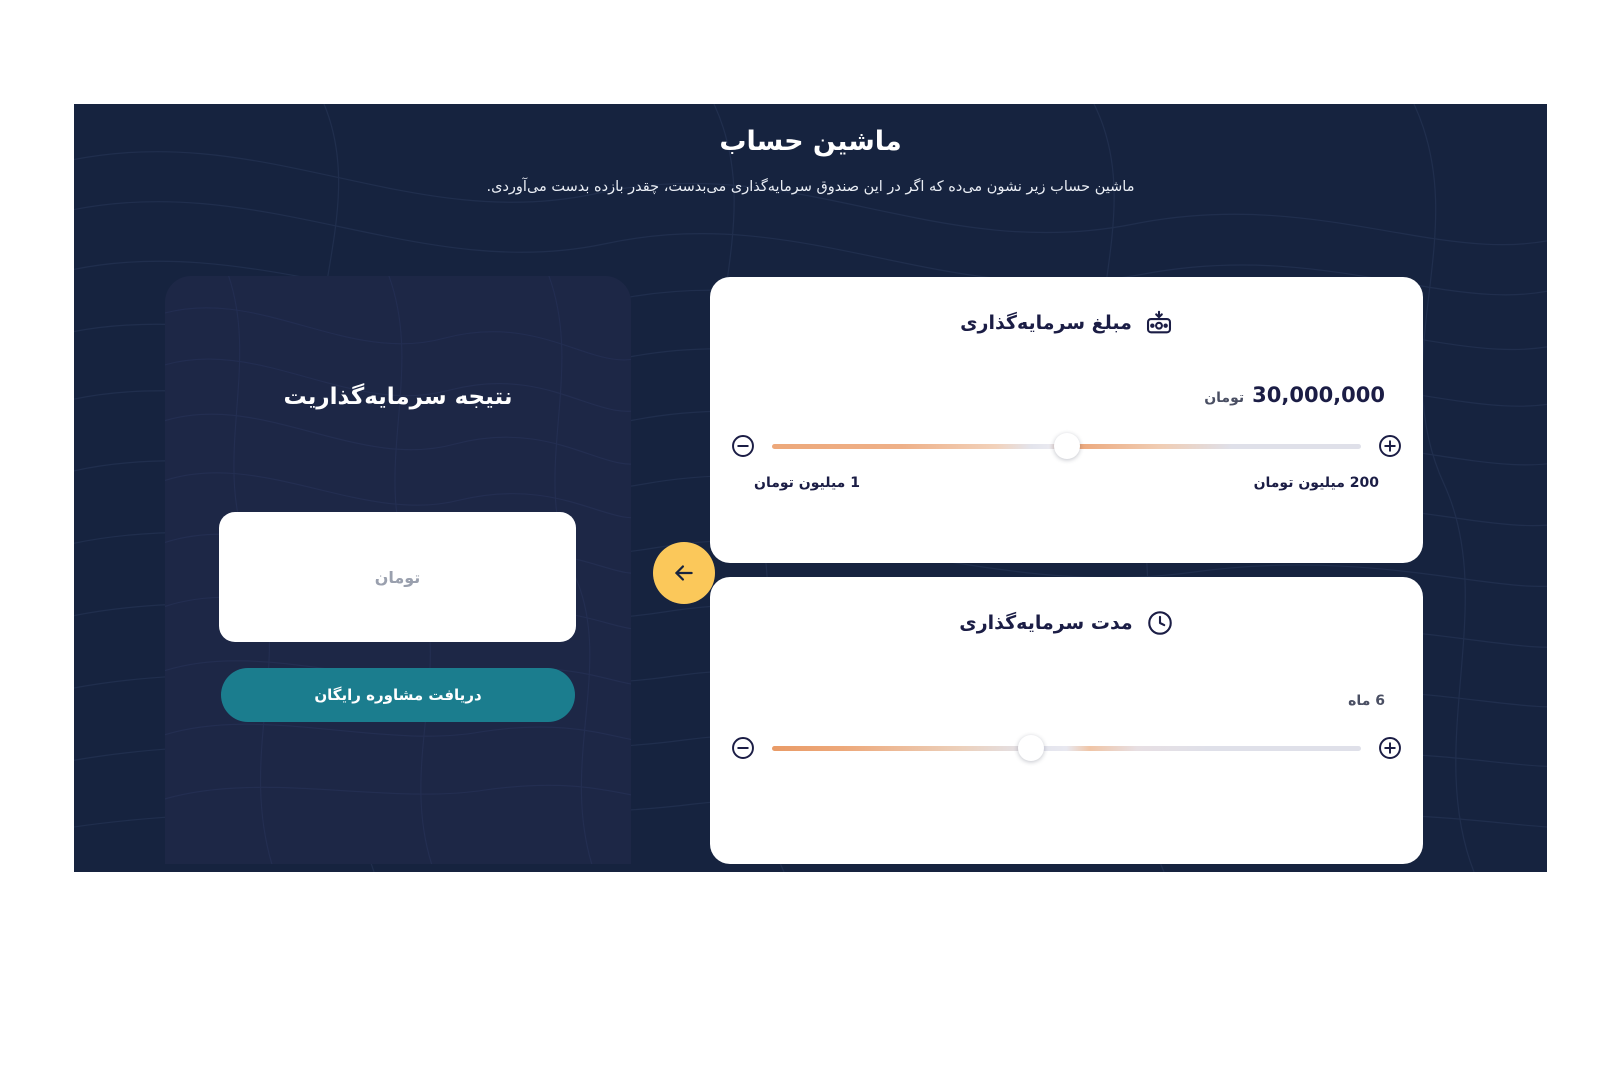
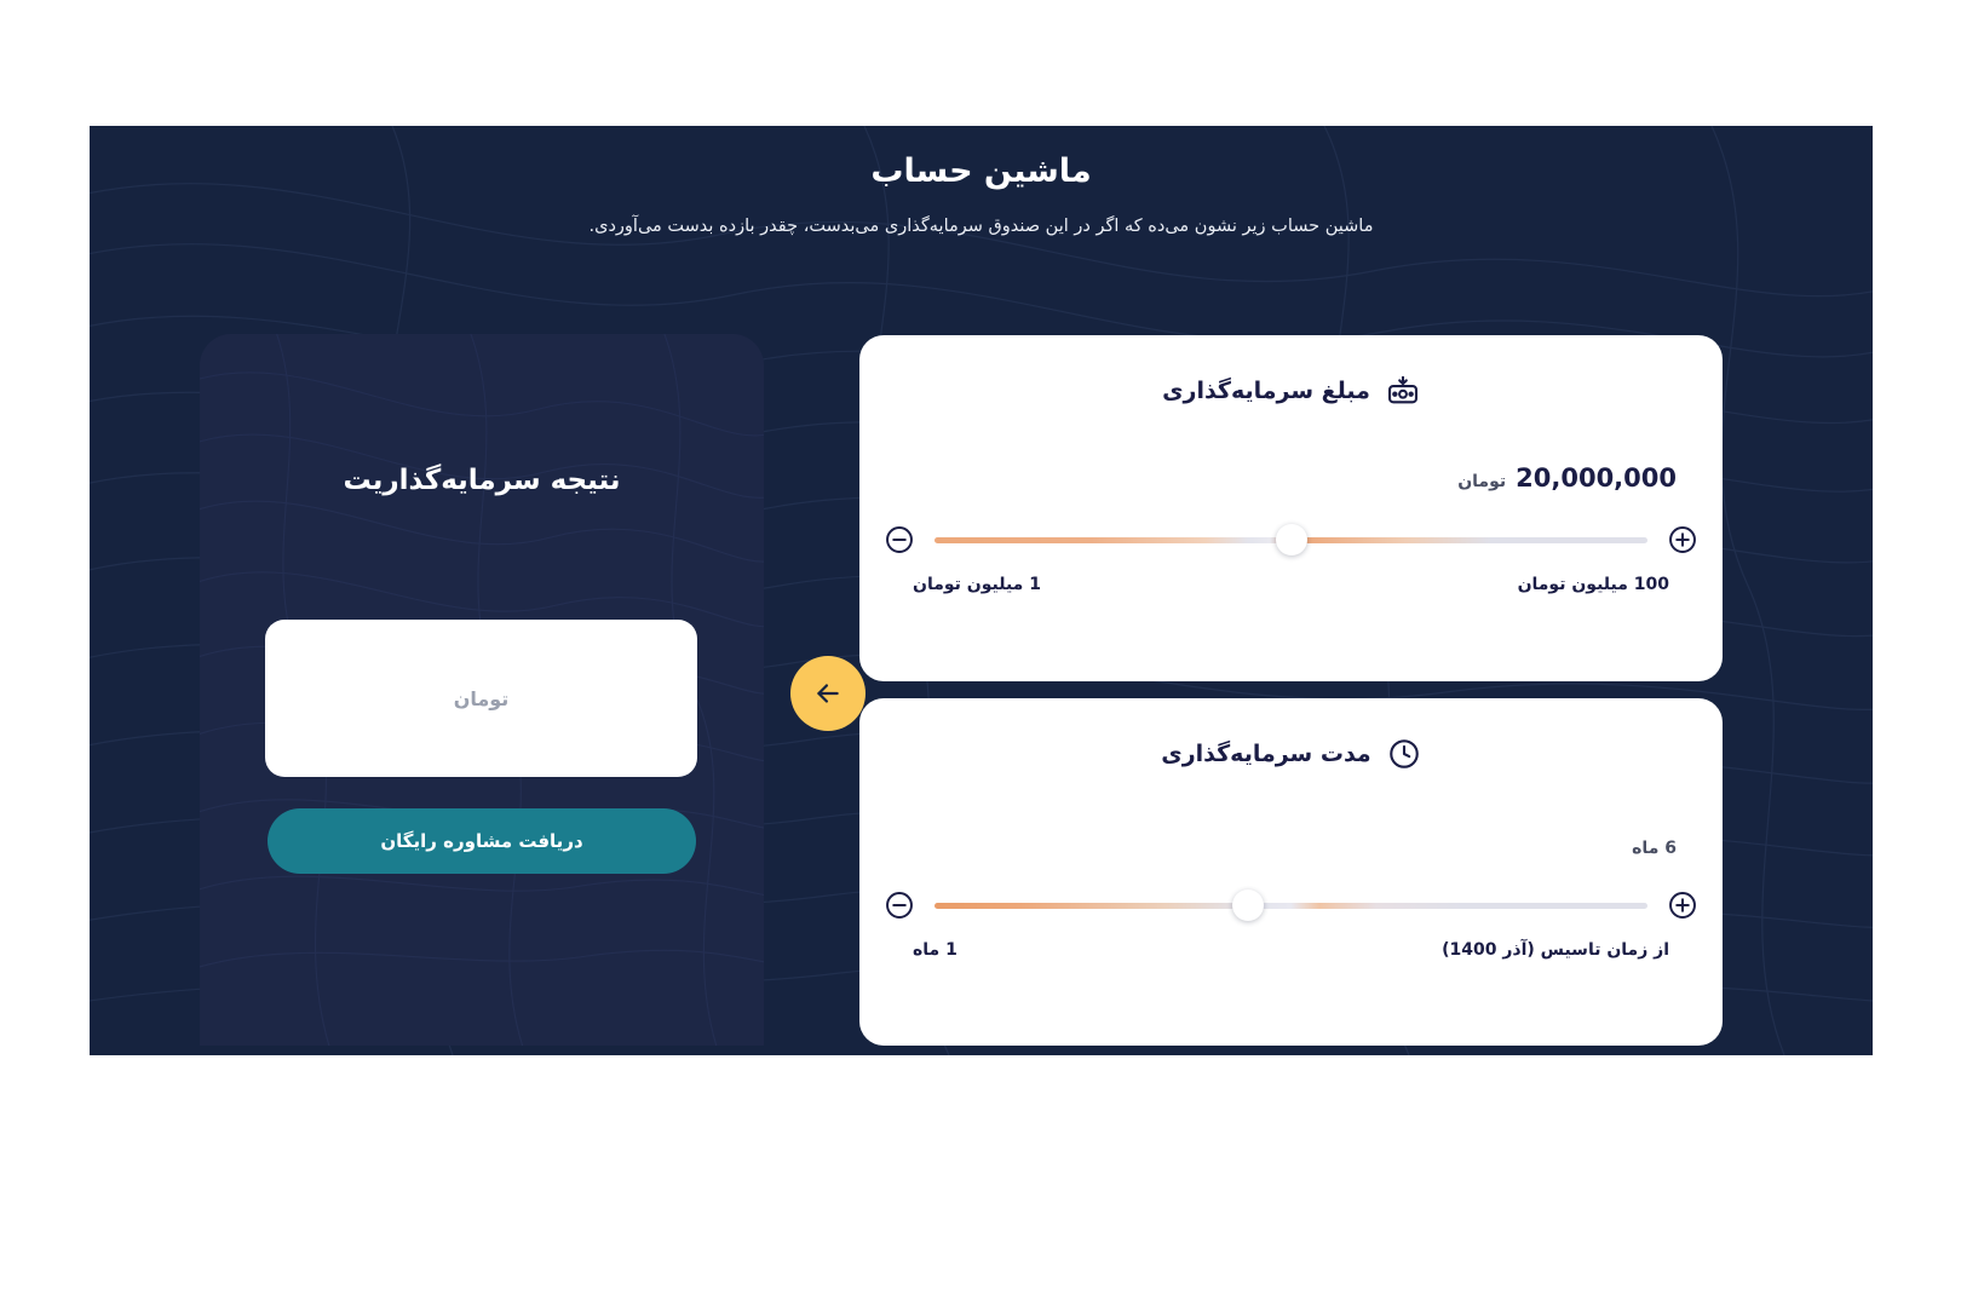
  ماشین حساب
  ماشین حساب زیر نشون می‌ده که اگر در این صندوق سرمایه‌گذاری می‌بدست، چقدر بازده بدست می‌آوردی.
  نتیجه سرمایه‌گذاریت
  تومان
  دریافت مشاوره رایگان
  مبلغ سرمایه‌گذاری
- 30,000,000
+ 20,000,000
  تومان
- 200 میلیون تومان
+ 100 میلیون تومان
  1 میلیون تومان
  مدت سرمایه‌گذاری
  6 ماه
+ از زمان تاسیس (آذر 1400)
+ 1 ماه
